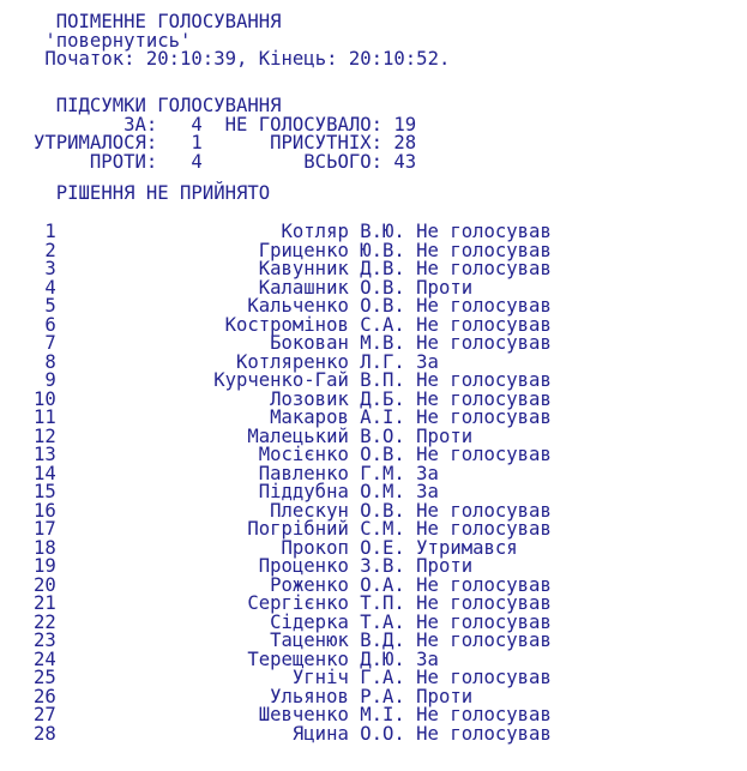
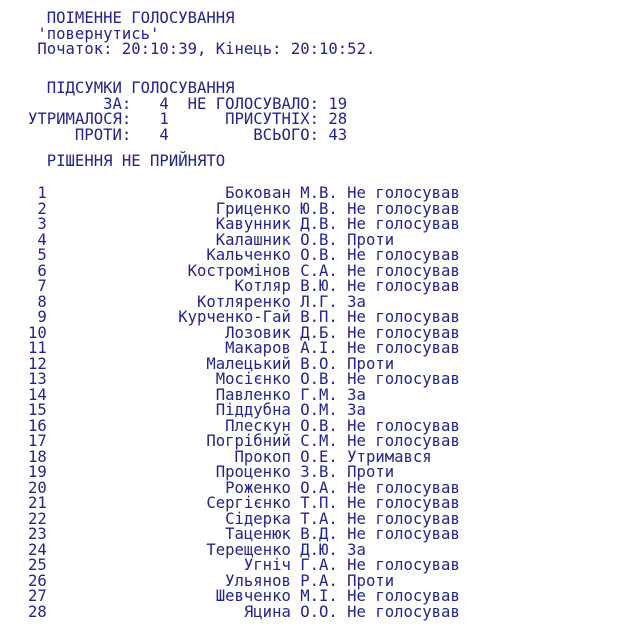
  ПОІМЕННЕ ГОЛОСУВАННЯ
  'повернутись'
  Початок: 20:10:39, Кінець: 20:10:52.
  ПІДСУМКИ ГОЛОСУВАННЯ
  ЗА: 4 НЕ ГОЛОСУВАЛО: 19
  УТРИМАЛОСЯ: 1 ПРИСУТНІХ: 28
  ПРОТИ: 4 ВСЬОГО: 43
  РІШЕННЯ НЕ ПРИЙНЯТО
- 1 Котляр В.Ю. Не голосував
+ 1 Бокован М.В. Не голосував
  2 Гриценко Ю.В. Не голосував
  3 Кавунник Д.В. Не голосував
  4 Калашник О.В. Проти
  5 Кальченко О.В. Не голосував
  6 Костромінов С.А. Не голосував
- 7 Бокован М.В. Не голосував
+ 7 Котляр В.Ю. Не голосував
  8 Котляренко Л.Г. За
  9 Курченко-Гай В.П. Не голосував
  10 Лозовик Д.Б. Не голосував
  11 Макаров А.І. Не голосував
  12 Малецький В.О. Проти
  13 Мосієнко О.В. Не голосував
  14 Павленко Г.М. За
  15 Піддубна О.М. За
  16 Плескун О.В. Не голосував
  17 Погрібний С.М. Не голосував
  18 Прокоп О.Е. Утримався
  19 Проценко З.В. Проти
  20 Роженко О.А. Не голосував
  21 Сергієнко Т.П. Не голосував
  22 Сідерка Т.А. Не голосував
  23 Таценюк В.Д. Не голосував
  24 Терещенко Д.Ю. За
  25 Угніч Г.А. Не голосував
  26 Ульянов Р.А. Проти
  27 Шевченко М.І. Не голосував
  28 Яцина О.О. Не голосував
